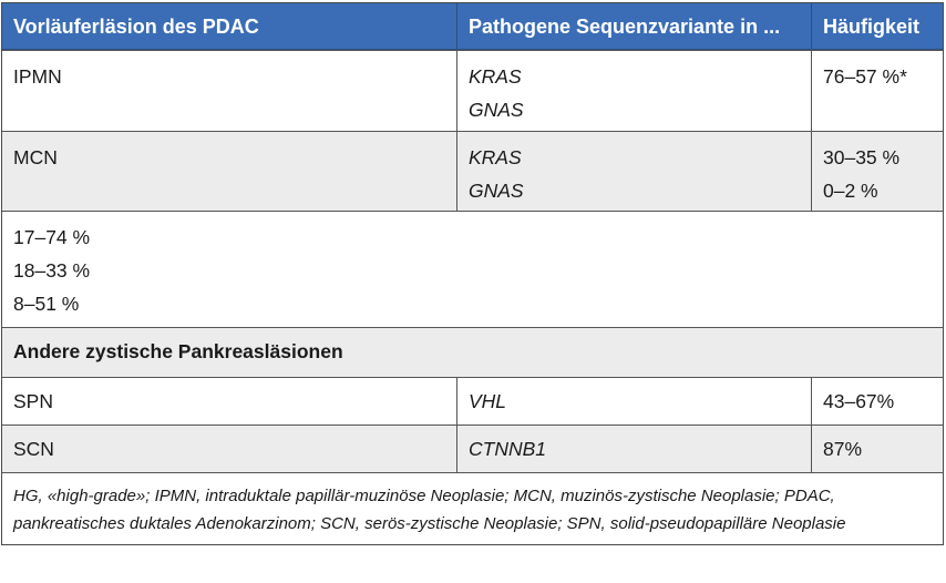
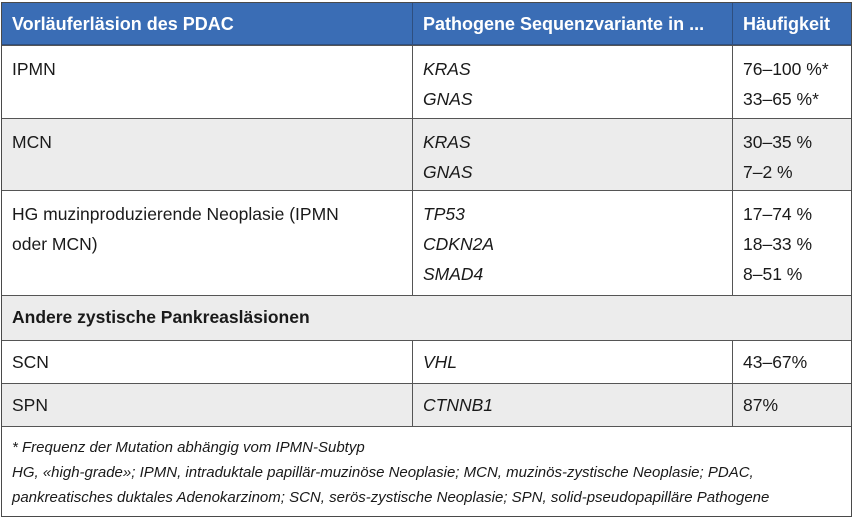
  Vorläuferläsion des PDAC
  Pathogene Sequenzvariante in ...
  Häufigkeit
  IPMN
  KRAS
  GNAS
- 76–57 %*
+ 76–100 %*
+ 33–65 %*
  MCN
  KRAS
  GNAS
  30–35 %
- 0–2 %
+ 7–2 %
+ HG muzinproduzierende Neoplasie (IPMN
+ oder MCN)
+ TP53
+ CDKN2A
+ SMAD4
  17–74 %
  18–33 %
  8–51 %
  Andere zystische Pankreasläsionen
- SPN
+ SCN
  VHL
  43–67%
- SCN
+ SPN
  CTNNB1
  87%
+ * Frequenz der Mutation abhängig vom IPMN-Subtyp
  HG, «high-grade»; IPMN, intraduktale papillär-muzinöse Neoplasie; MCN, muzinös-zystische Neoplasie; PDAC,
- pankreatisches duktales Adenokarzinom; SCN, serös-zystische Neoplasie; SPN, solid-pseudopapilläre Neoplasie
+ pankreatisches duktales Adenokarzinom; SCN, serös-zystische Neoplasie; SPN, solid-pseudopapilläre Pathogene
